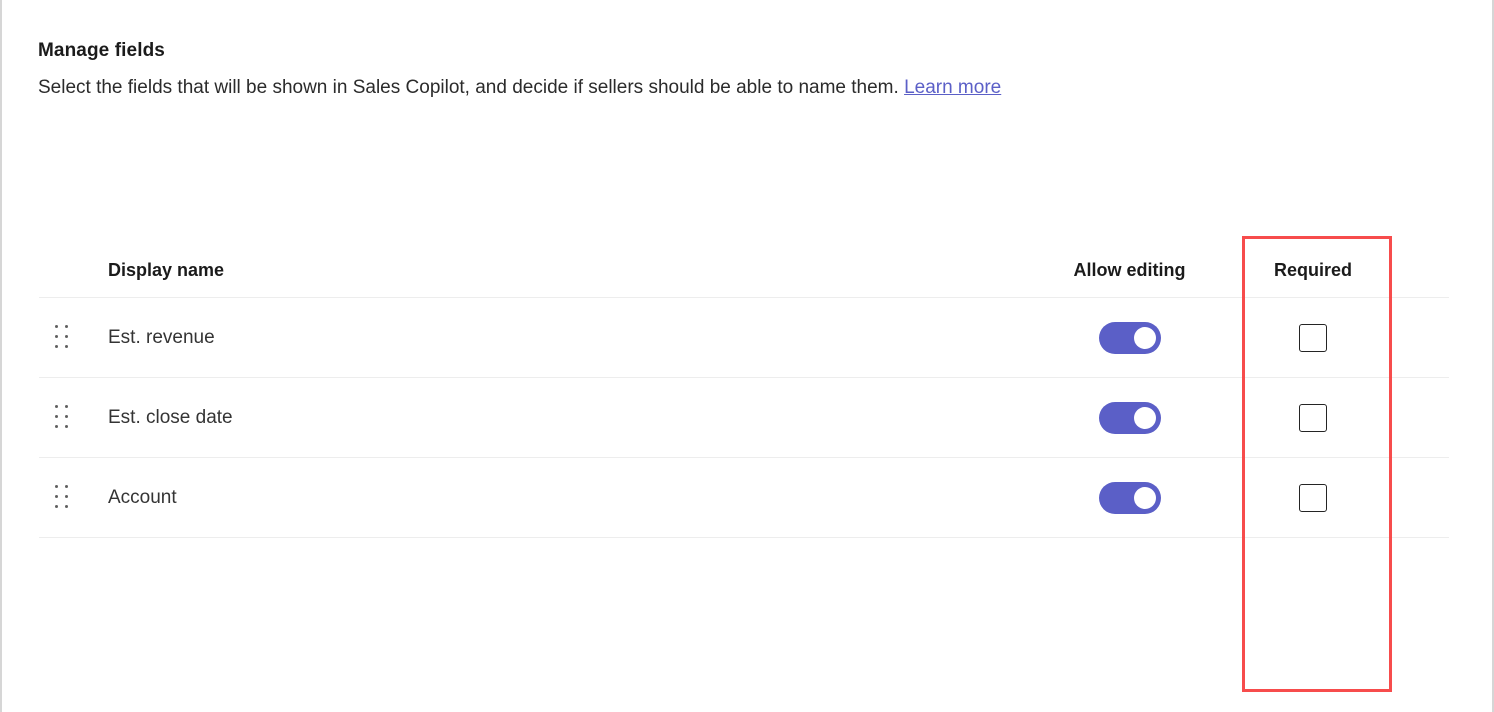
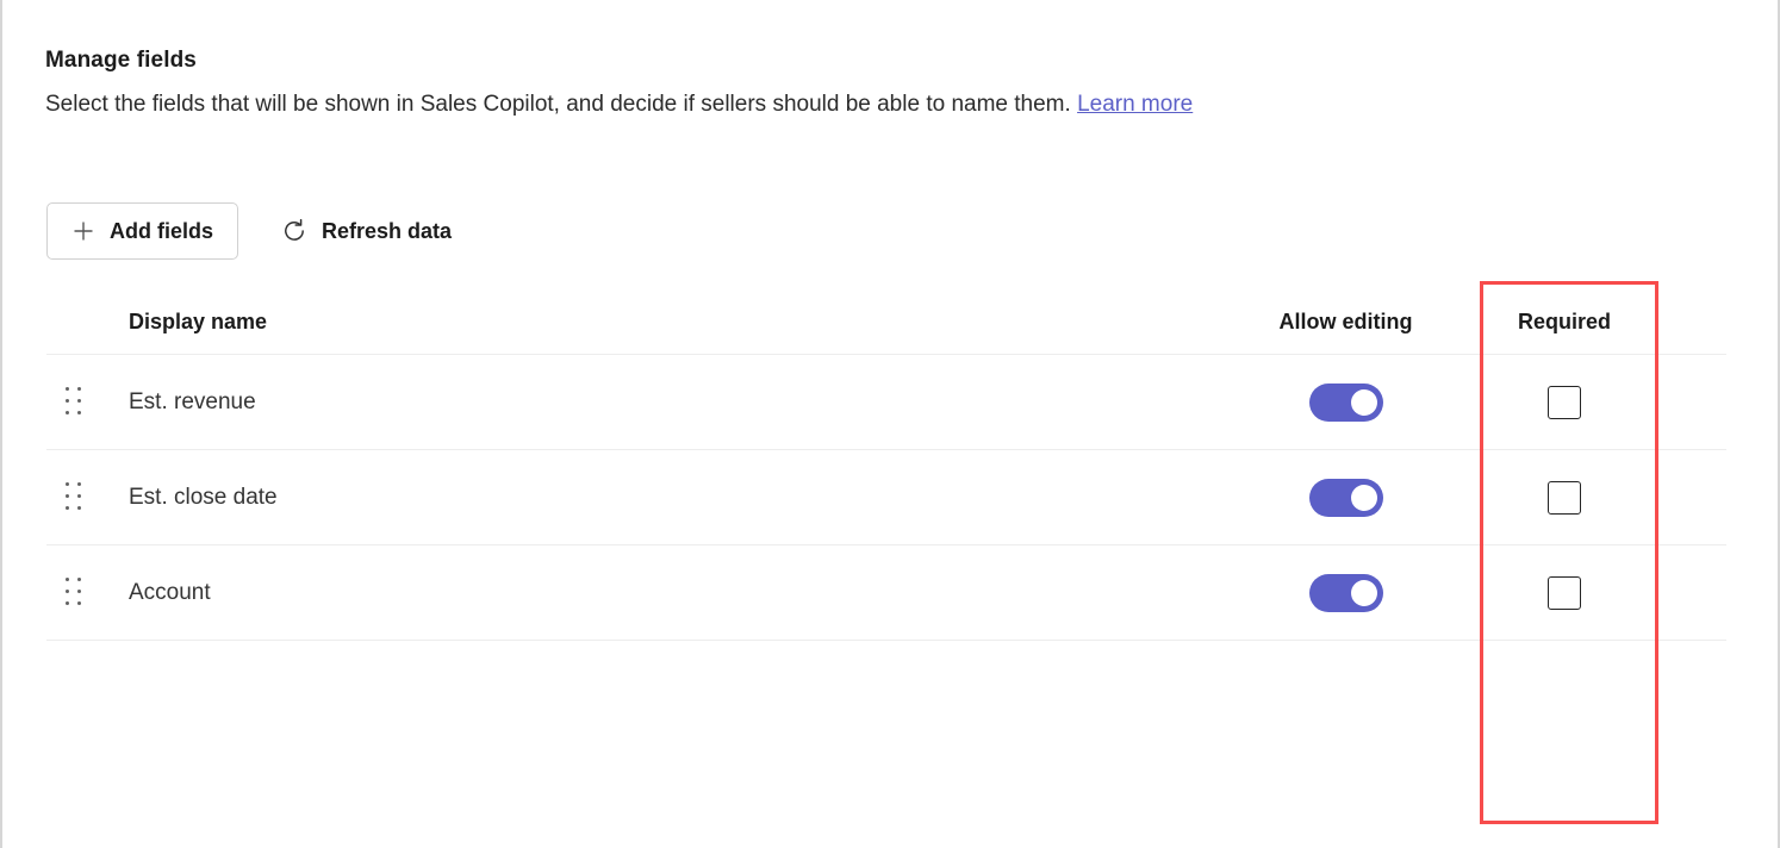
  Manage fields
  Select the fields that will be shown in Sales Copilot, and decide if sellers should be able to name them. Learn more
+ Add fields
+ Refresh data
  Display name
  Allow editing
  Required
  Est. revenue
  Est. close date
  Account
